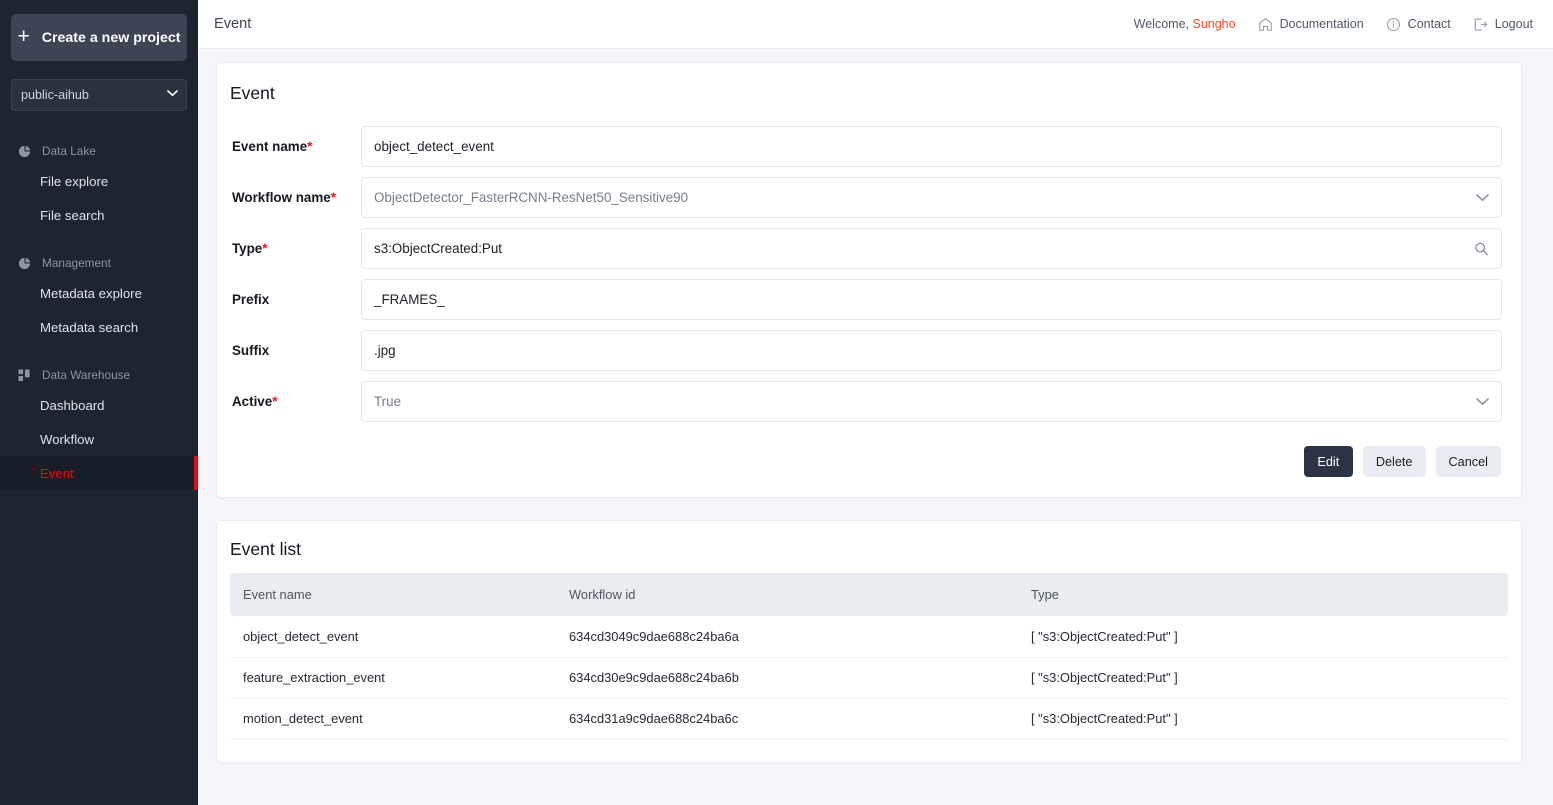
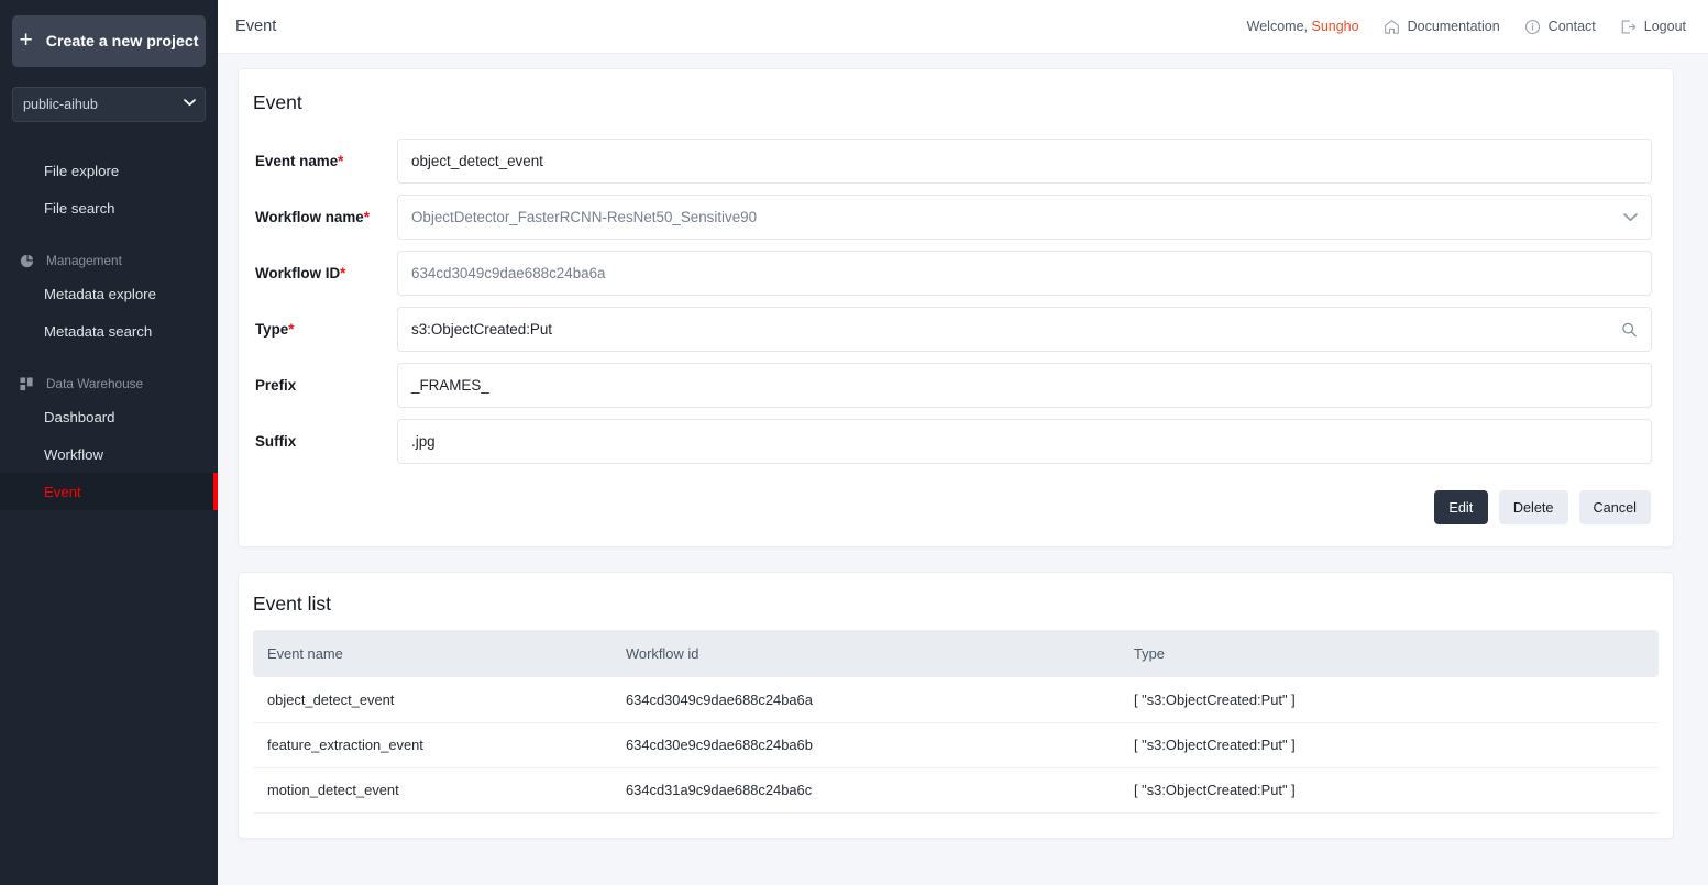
  +
  Create a new project
  public-aihub
- Data Lake
  File explore
  File search
  Management
  Metadata explore
  Metadata search
  Data Warehouse
  Dashboard
  Workflow
  Event
  Event
  Welcome, Sungho
  Documentation
  Contact
  Logout
  Event
  Event name*
  object_detect_event
  Workflow name*
  ObjectDetector_FasterRCNN-ResNet50_Sensitive90
+ Workflow ID*
+ 634cd3049c9dae688c24ba6a
  Type*
  s3:ObjectCreated:Put
  Prefix
  _FRAMES_
  Suffix
  .jpg
- Active*
- True
  Edit
  Delete
  Cancel
  Event list
  Event name	Workflow id	Type
  object_detect_event	634cd3049c9dae688c24ba6a	[ "s3:ObjectCreated:Put" ]
  feature_extraction_event	634cd30e9c9dae688c24ba6b	[ "s3:ObjectCreated:Put" ]
  motion_detect_event	634cd31a9c9dae688c24ba6c	[ "s3:ObjectCreated:Put" ]
